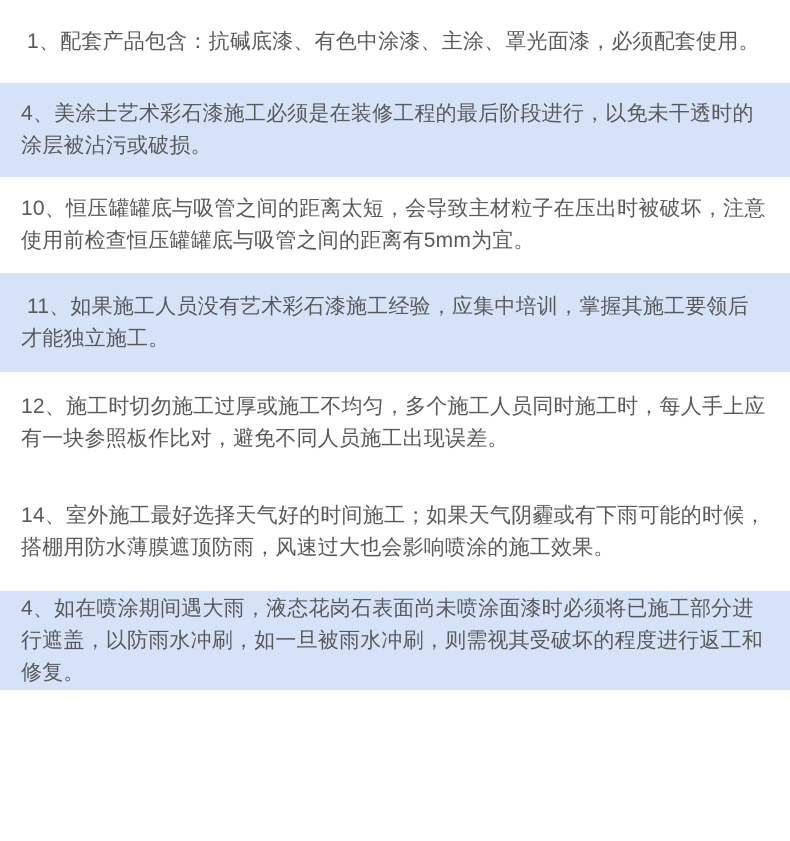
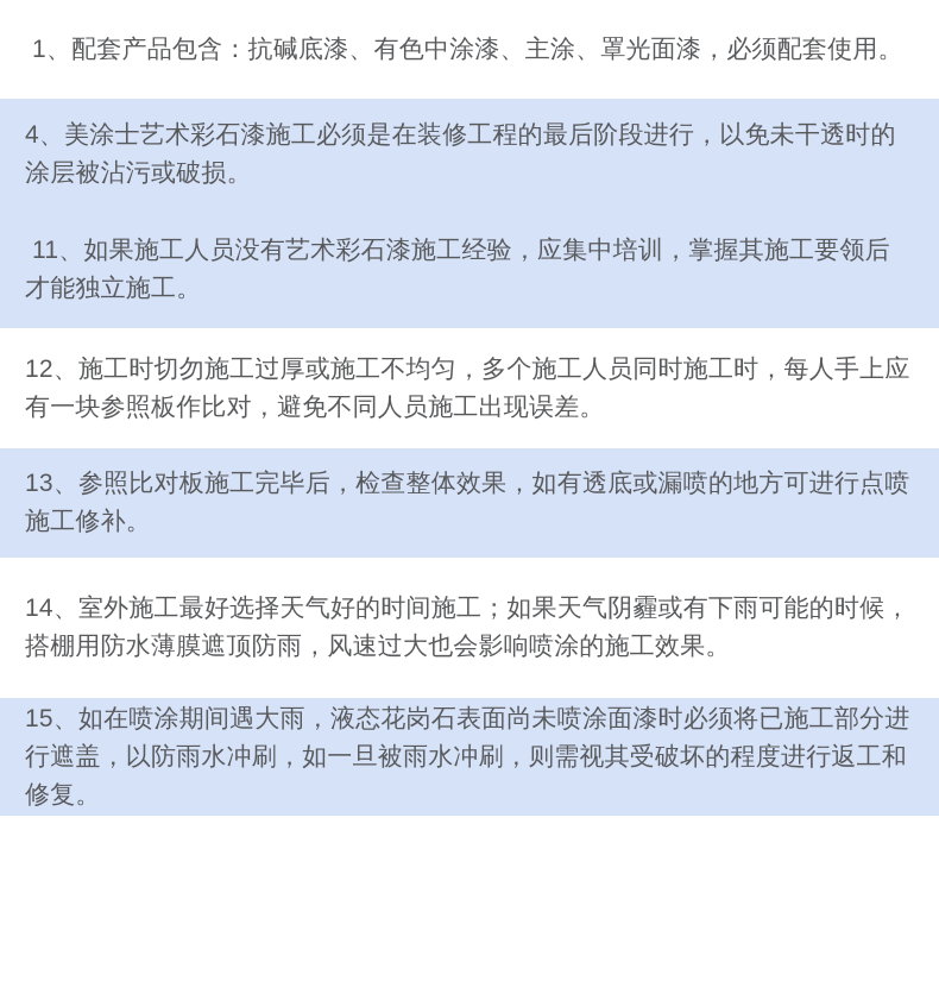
  1、配套产品包含：抗碱底漆、有色中涂漆、主涂、罩光面漆，必须配套使用。
  4、美涂士艺术彩石漆施工必须是在装修工程的最后阶段进行，以免未干透时的涂层被沾污或破损。
- 10、恒压罐罐底与吸管之间的距离太短，会导致主材粒子在压出时被破坏，注意使用前检查恒压罐罐底与吸管之间的距离有5mm为宜。
  11、如果施工人员没有艺术彩石漆施工经验，应集中培训，掌握其施工要领后才能独立施工。
  12、施工时切勿施工过厚或施工不均匀，多个施工人员同时施工时，每人手上应有一块参照板作比对，避免不同人员施工出现误差。
+ 13、参照比对板施工完毕后，检查整体效果，如有透底或漏喷的地方可进行点喷施工修补。
  14、室外施工最好选择天气好的时间施工；如果天气阴霾或有下雨可能的时候，搭棚用防水薄膜遮顶防雨，风速过大也会影响喷涂的施工效果。
- 4、如在喷涂期间遇大雨，液态花岗石表面尚未喷涂面漆时必须将已施工部分进行遮盖，以防雨水冲刷，如一旦被雨水冲刷，则需视其受破坏的程度进行返工和修复。
+ 15、如在喷涂期间遇大雨，液态花岗石表面尚未喷涂面漆时必须将已施工部分进行遮盖，以防雨水冲刷，如一旦被雨水冲刷，则需视其受破坏的程度进行返工和修复。
